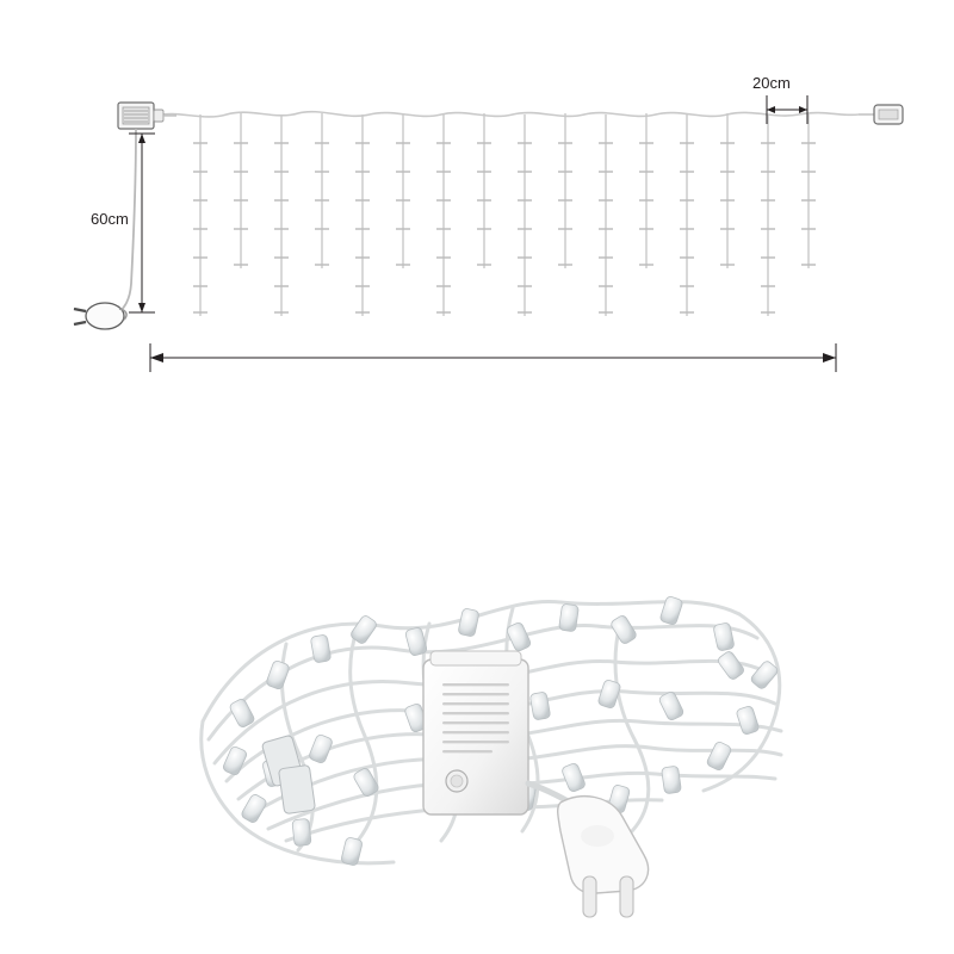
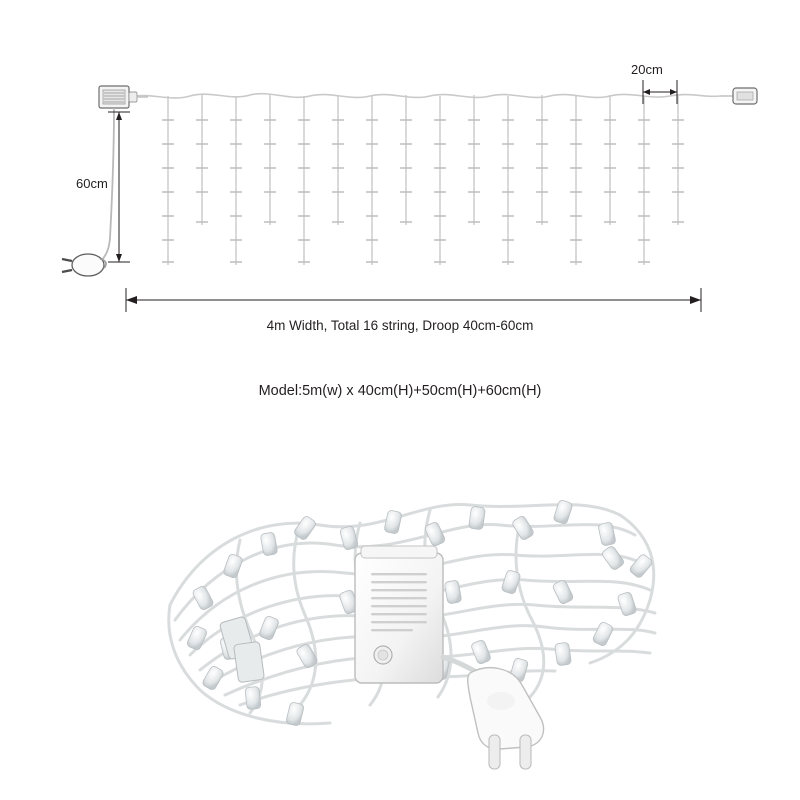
  60cm
  20cm
+ 4m Width, Total 16 string, Droop 40cm-60cm
+ Model:5m(w) x 40cm(H)+50cm(H)+60cm(H)
